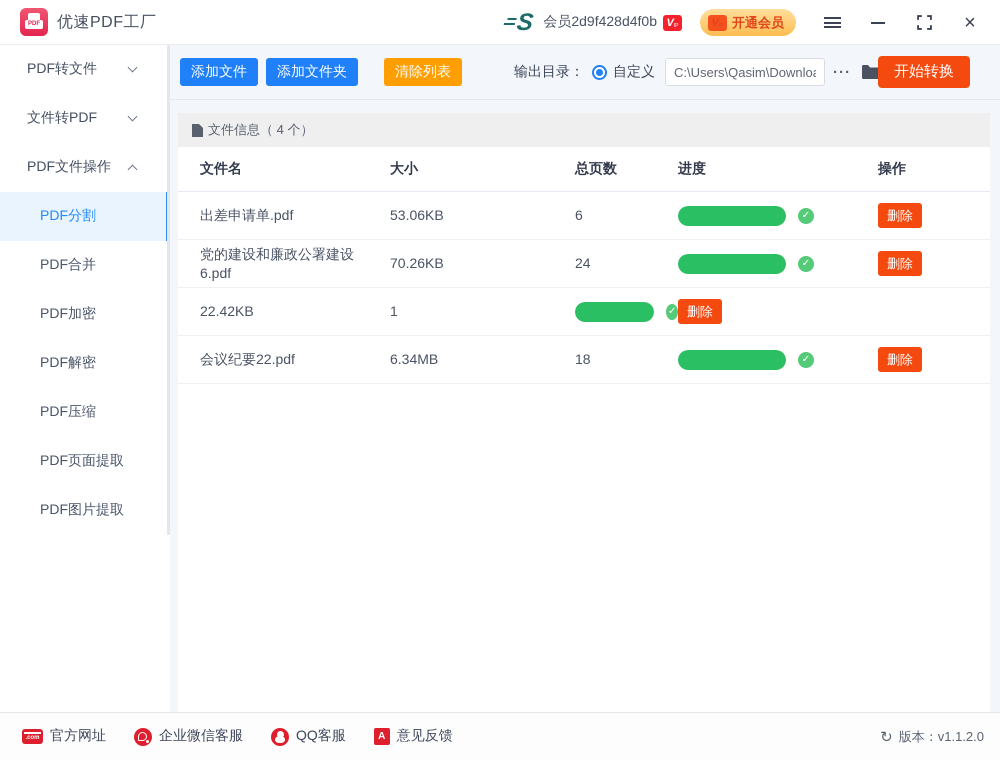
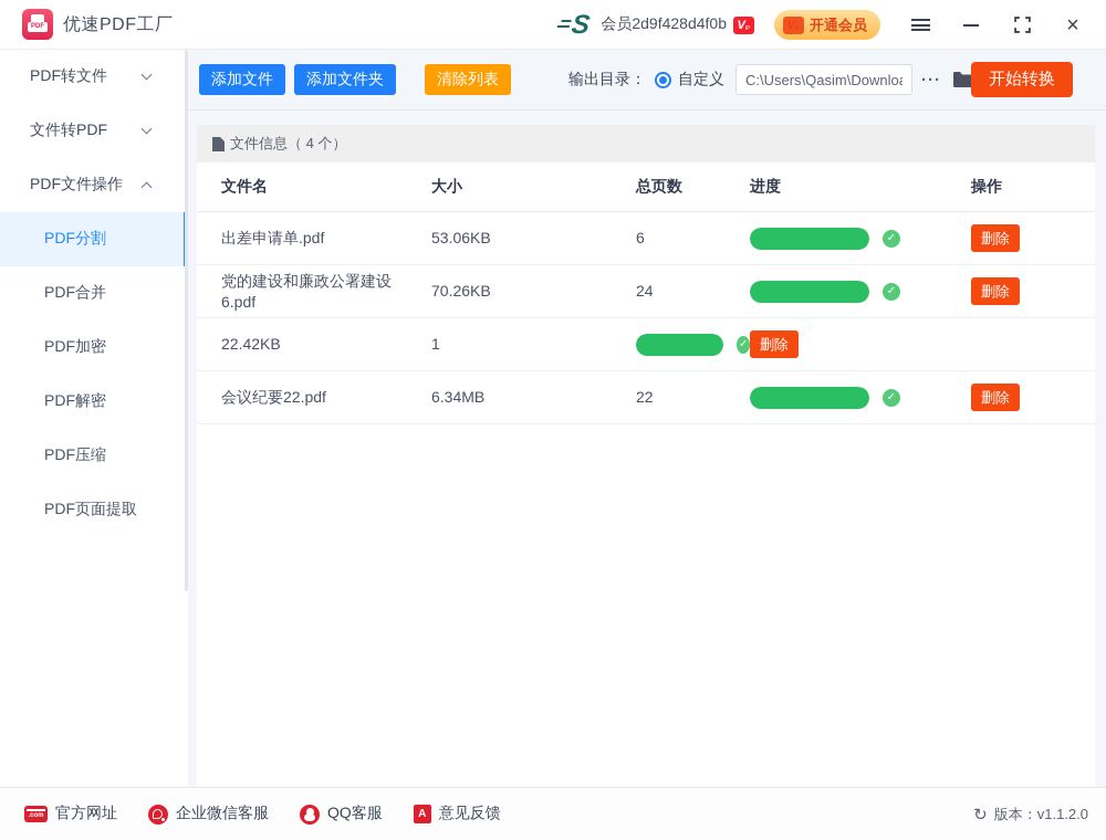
  优速PDF工厂
  会员2d9f428d4f0b
  V
  开通会员
  ×
  PDF转文件
  文件转PDF
  PDF文件操作
  PDF分割
  PDF合并
  PDF加密
  PDF解密
  PDF压缩
  PDF页面提取
- PDF图片提取
  添加文件
  添加文件夹
  清除列表
  输出目录：
  自定义
  C:\Users\Qasim\Downlo
  ···
  开始转换
  文件信息（ 4 个）
  文件名
  大小
  总页数
  进度
  操作
  出差申请单.pdf
  53.06KB
  6
  ✓
  删除
  党的建设和廉政公署建设6.pdf
  70.26KB
  24
  ✓
  删除
  22.42KB
  1
  ✓
  删除
  会议纪要22.pdf
  6.34MB
- 18
+ 22
  ✓
  删除
  官方网址
  企业微信客服
  QQ客服
  A
  意见反馈
  ↻
  版本：v1.1.2.0
